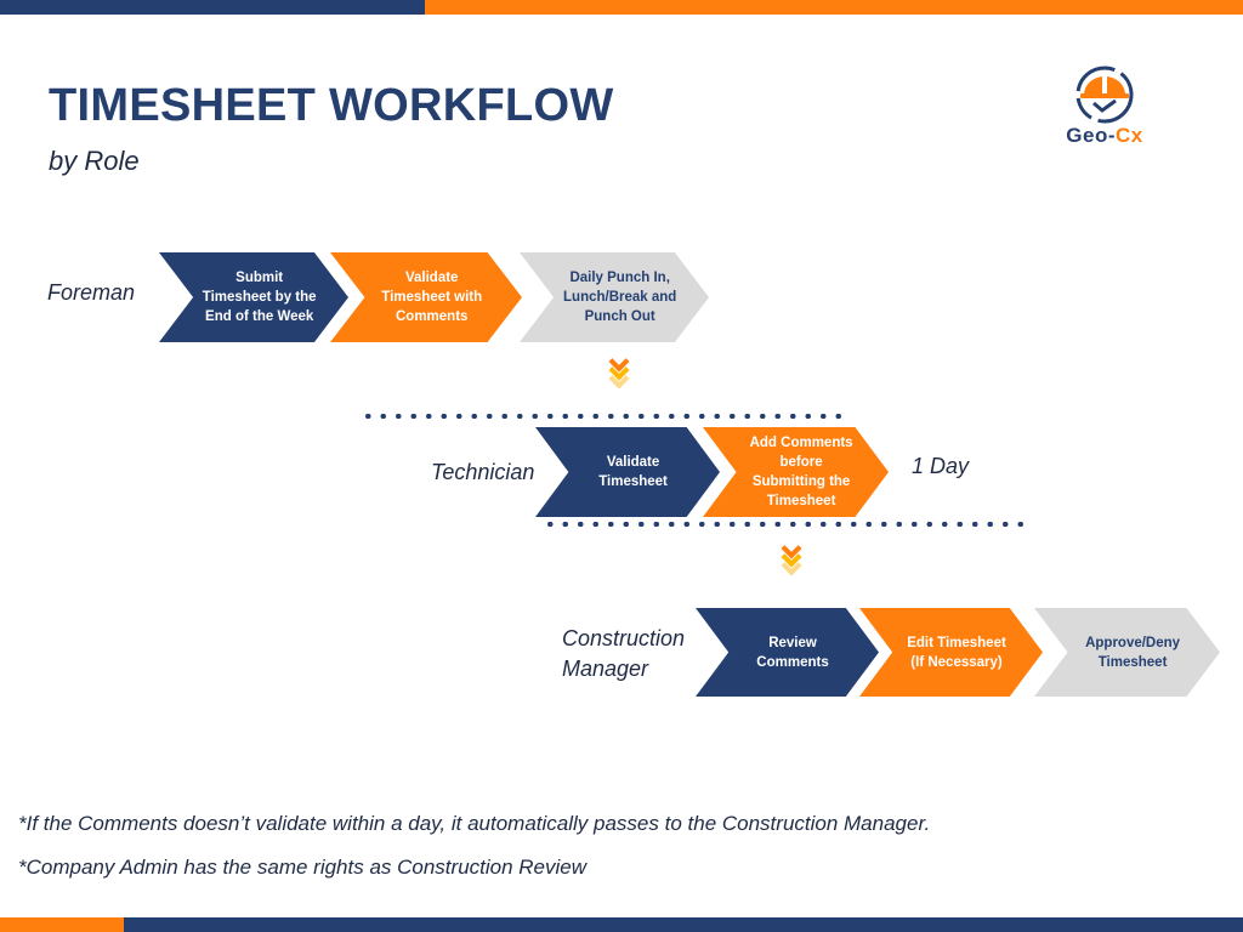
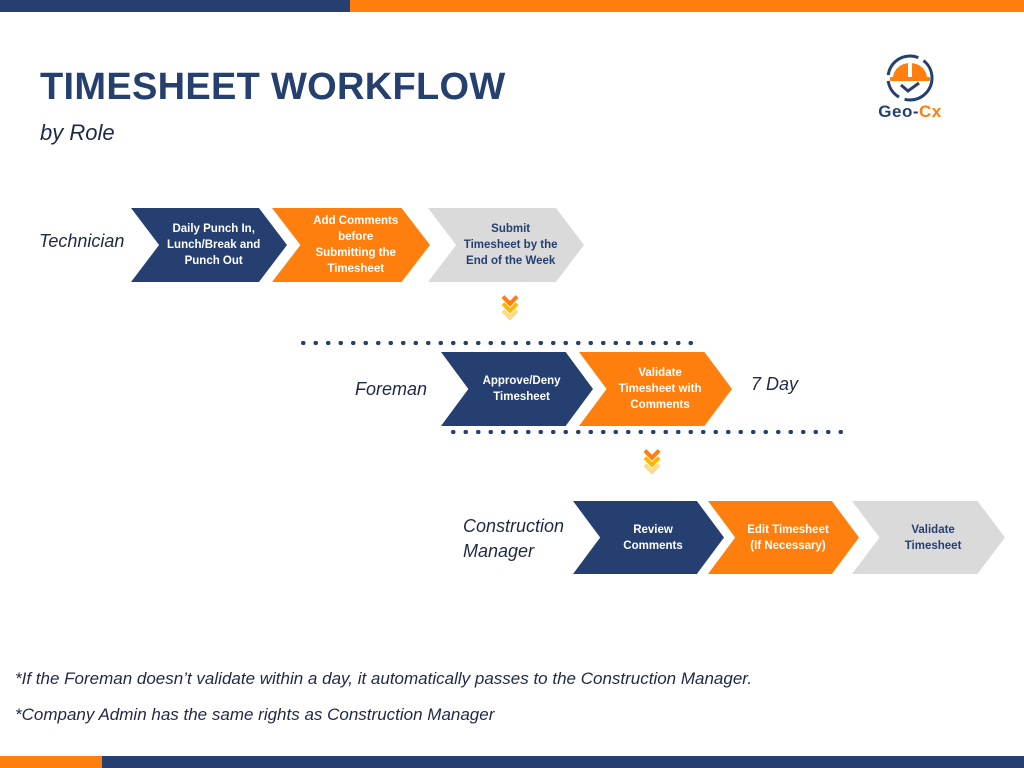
  TIMESHEET WORKFLOW
  by Role
  Geo-Cx
- Foreman
+ Technician
- Submit Timesheet by the End of the Week
+ Daily Punch In, Lunch/Break and Punch Out
- Validate Timesheet with Comments
+ Add Comments before Submitting the Timesheet
- Daily Punch In, Lunch/Break and Punch Out
+ Submit Timesheet by the End of the Week
- Technician
+ Foreman
- Validate Timesheet
+ Approve/Deny Timesheet
- Add Comments before Submitting the Timesheet
+ Validate Timesheet with Comments
- 1 Day
+ 7 Day
  Construction
  Manager
  Review Comments
  Edit Timesheet (If Necessary)
- Approve/Deny Timesheet
+ Validate Timesheet
- *If the Comments doesn’t validate within a day, it automatically passes to the Construction Manager.
+ *If the Foreman doesn’t validate within a day, it automatically passes to the Construction Manager.
- *Company Admin has the same rights as Construction Review
+ *Company Admin has the same rights as Construction Manager
